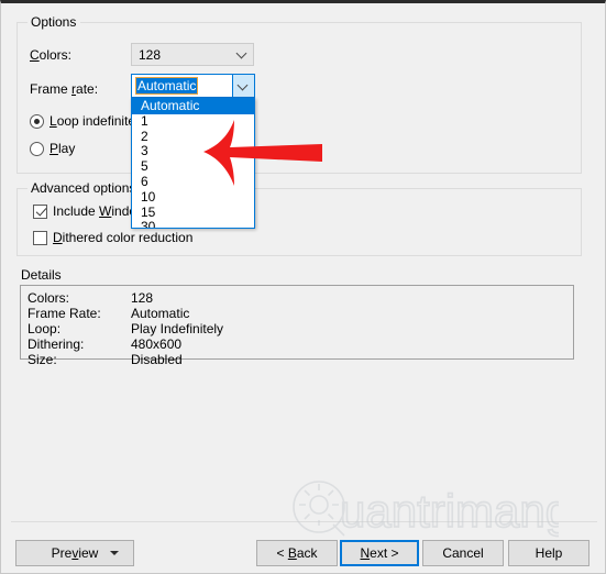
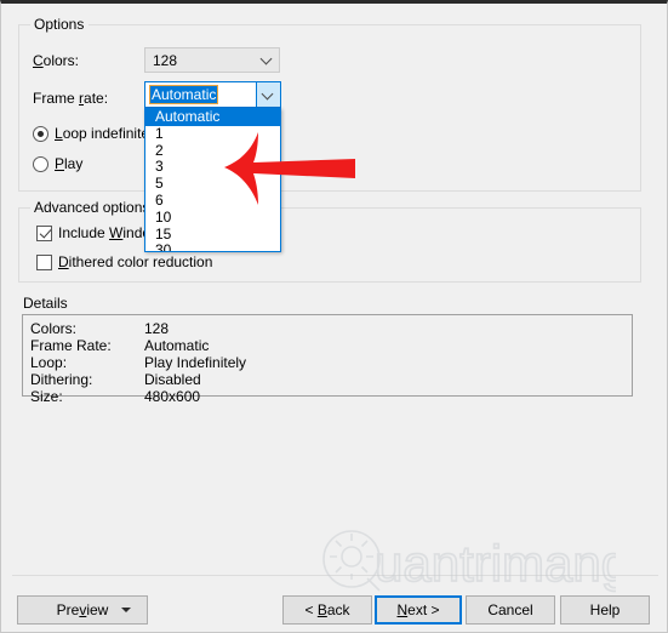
  Options
  Colors:
  128
  Frame rate:
  Automatic
  Loop indefinit
  Play
  Advanced option
  Include Wind
  Dithered color reduction
  Details
  Colors:
  128
  Frame Rate:
  Automatic
  Loop:
  Play Indefinitely
  Dithering:
- 480x600
+ Disabled
  Size:
- Disabled
+ 480x600
  uantrimang
  Preview
  < Back
  Next >
  Cancel
  Help
  Automatic
  1
  2
  3
  5
  6
  10
  15
  30
